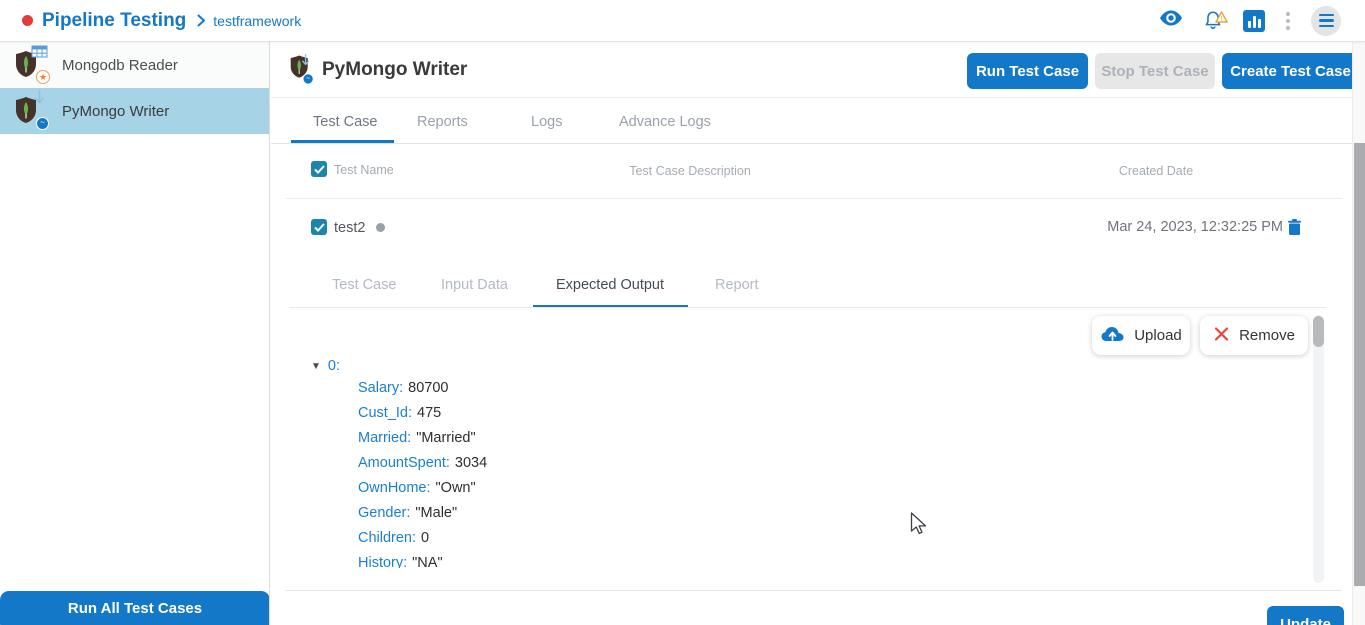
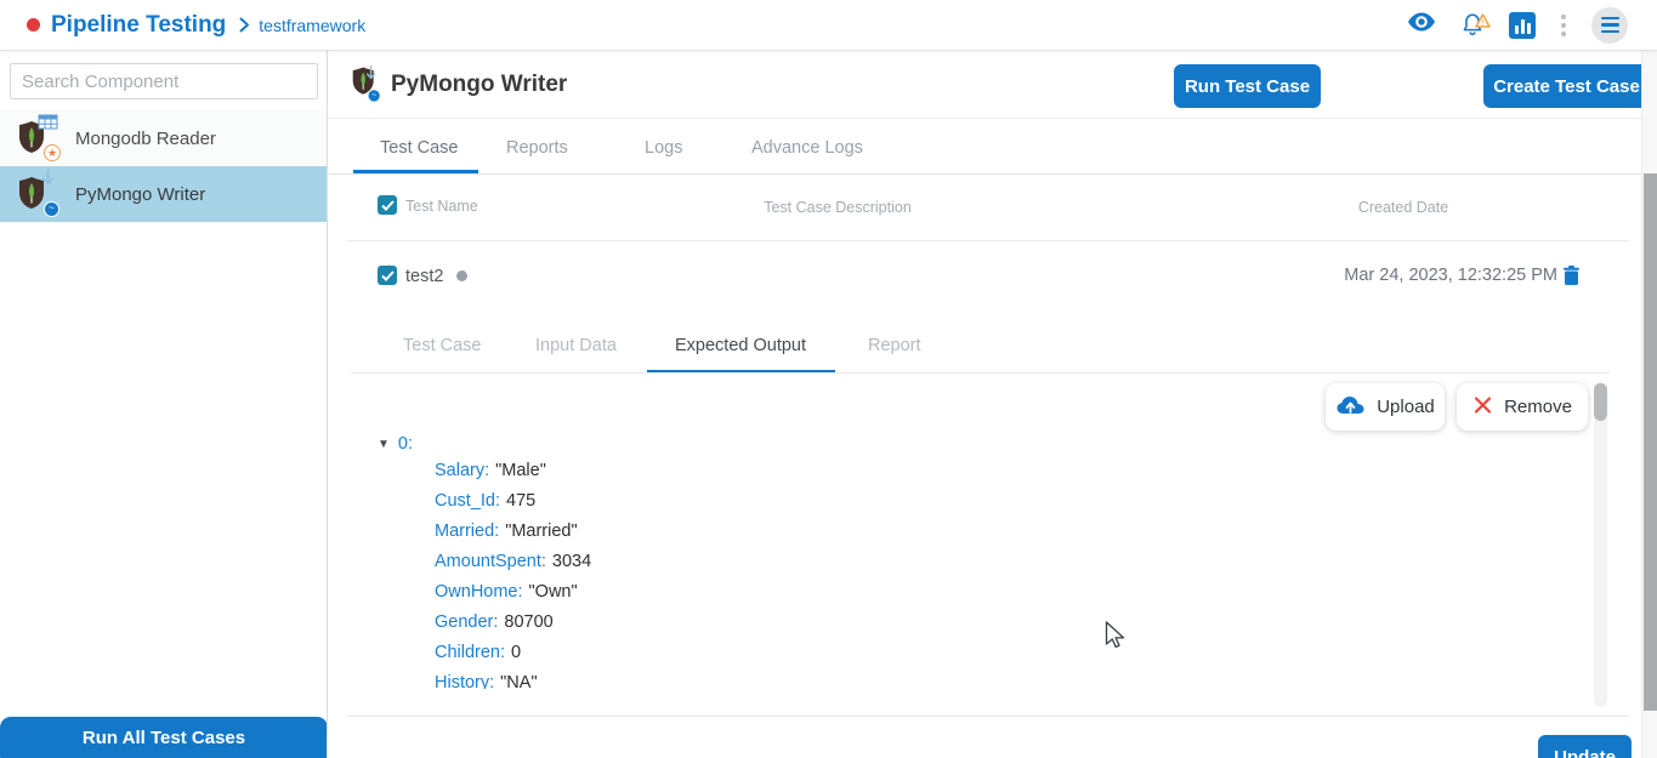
  Pipeline Testing
  testframework
+ Search Component
  ★
  Mongodb Reader
  ~
  PyMongo Writer
  Run All Test Cases
  PyMongo Writer
  Run Test Case
- Stop Test Case
  Create Test Case
  Test Case
  Reports
  Logs
  Advance Logs
  Test Name
  Test Case Description
  Created Date
  test2
  Mar 24, 2023, 12:32:25 PM
  Test Case
  Input Data
  Expected Output
  Report
  Upload
  Remove
  ▼
  0:
- Salary: 80700
+ Salary: "Male"
  Cust_Id: 475
  Married: "Married"
  AmountSpent: 3034
  OwnHome: "Own"
- Gender: "Male"
+ Gender: 80700
  Children: 0
  History: "NA"
